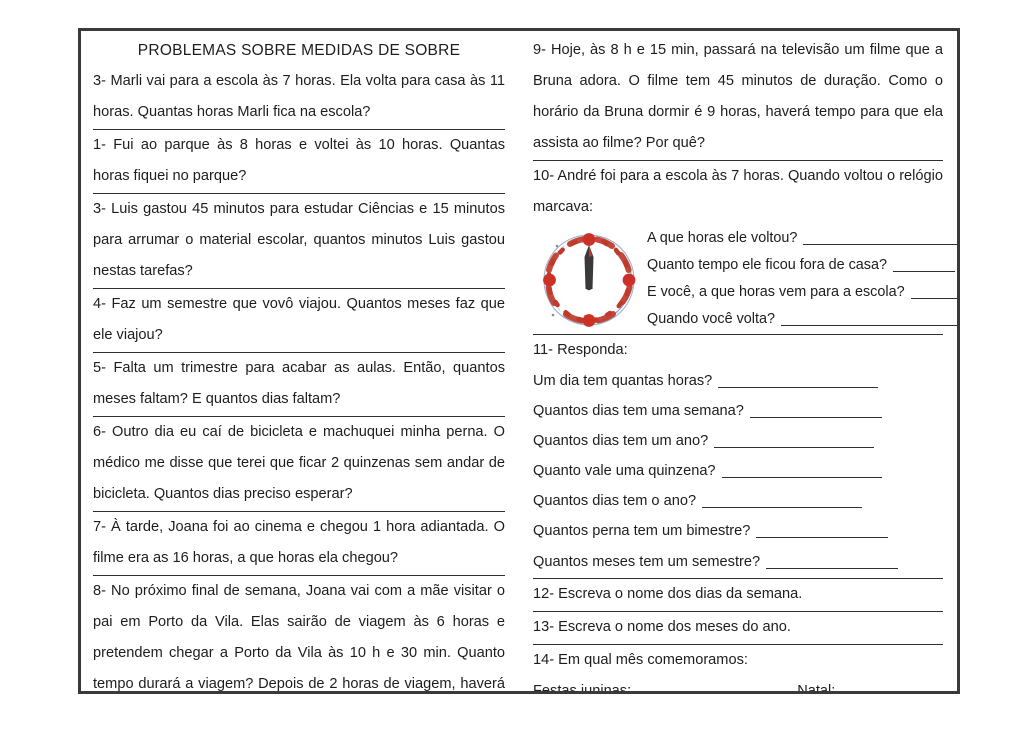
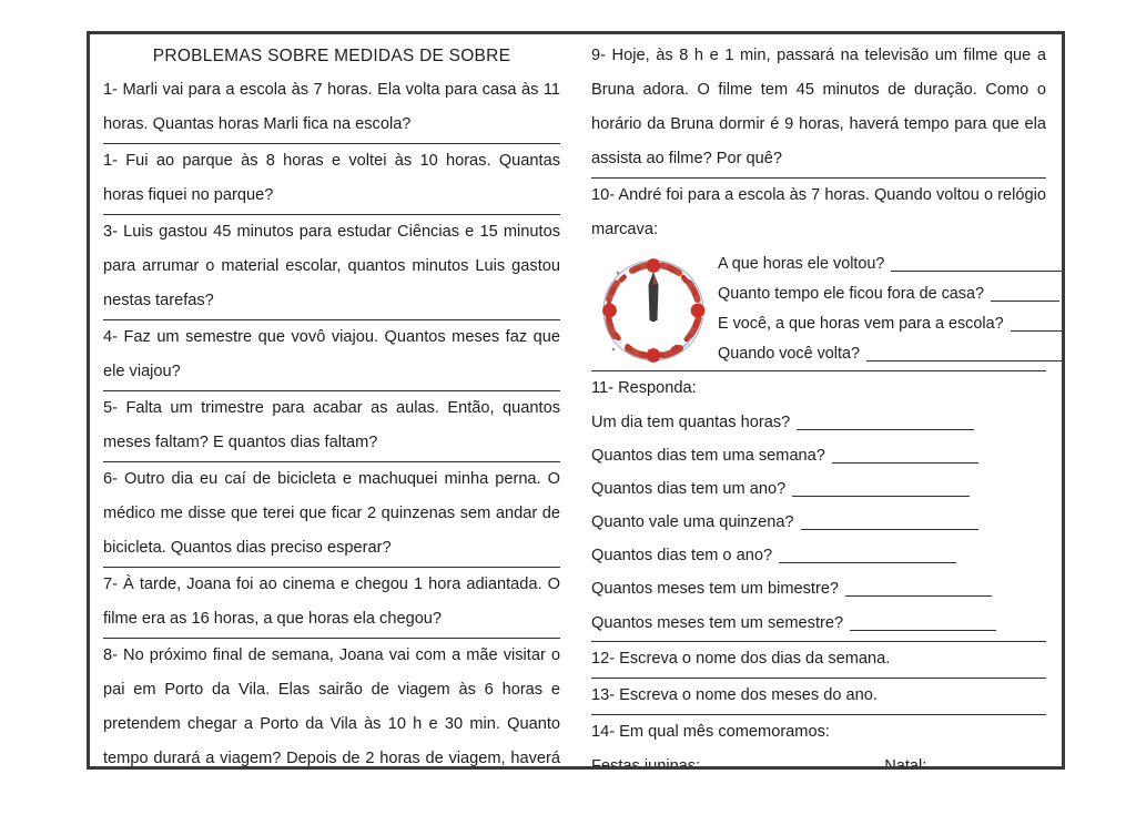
  PROBLEMAS SOBRE MEDIDAS DE SOBRE
- 3- Marli vai para a escola às 7 horas. Ela volta para casa às 11 horas. Quantas horas Marli fica na escola?
+ 1- Marli vai para a escola às 7 horas. Ela volta para casa às 11 horas. Quantas horas Marli fica na escola?
  1- Fui ao parque às 8 horas e voltei às 10 horas. Quantas horas fiquei no parque?
  3- Luis gastou 45 minutos para estudar Ciências e 15 minutos para arrumar o material escolar, quantos minutos Luis gastou nestas tarefas?
  4- Faz um semestre que vovô viajou. Quantos meses faz que ele viajou?
  5- Falta um trimestre para acabar as aulas. Então, quantos meses faltam? E quantos dias faltam?
  6- Outro dia eu caí de bicicleta e machuquei minha perna. O médico me disse que terei que ficar 2 quinzenas sem andar de bicicleta. Quantos dias preciso esperar?
  7- À tarde, Joana foi ao cinema e chegou 1 hora adiantada. O filme era as 16 horas, a que horas ela chegou?
  8- No próximo final de semana, Joana vai com a mãe visitar o pai em Porto da Vila. Elas sairão de viagem às 6 horas e pretendem chegar a Porto da Vila às 10 h e 30 min. Quanto tempo durará a viagem? Depois de 2 horas de viagem, haverá
- 9- Hoje, às 8 h e 15 min, passará na televisão um filme que a Bruna adora. O filme tem 45 minutos de duração. Como o horário da Bruna dormir é 9 horas, haverá tempo para que ela assista ao filme? Por quê?
+ 9- Hoje, às 8 h e 1 min, passará na televisão um filme que a Bruna adora. O filme tem 45 minutos de duração. Como o horário da Bruna dormir é 9 horas, haverá tempo para que ela assista ao filme? Por quê?
  10- André foi para a escola às 7 horas. Quando voltou o relógio marcava:
  A que horas ele voltou?
  Quanto tempo ele ficou fora de casa?
  E você, a que horas vem para a escola?
  Quando você volta?
  11- Responda:
  Um dia tem quantas horas?
  Quantos dias tem uma semana?
  Quantos dias tem um ano?
  Quanto vale uma quinzena?
  Quantos dias tem o ano?
- Quantos perna tem um bimestre?
+ Quantos meses tem um bimestre?
  Quantos meses tem um semestre?
  12- Escreva o nome dos dias da semana.
  13- Escreva o nome dos meses do ano.
  14- Em qual mês comemoramos:
